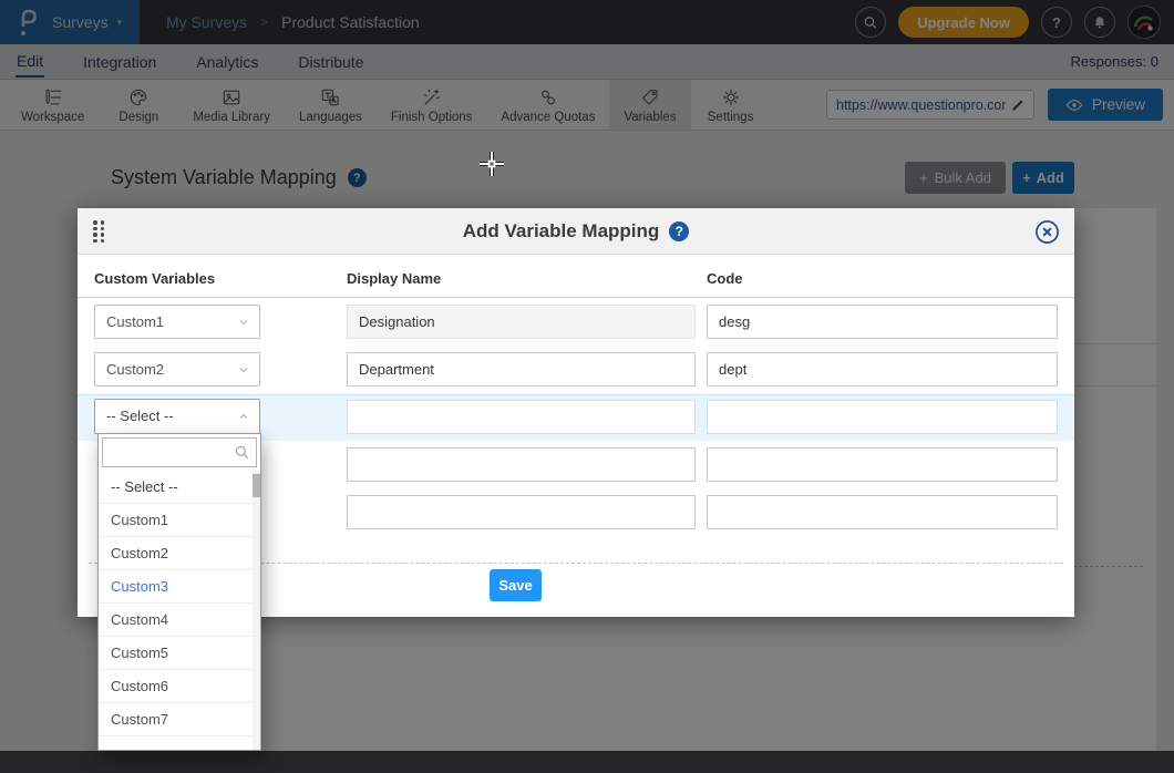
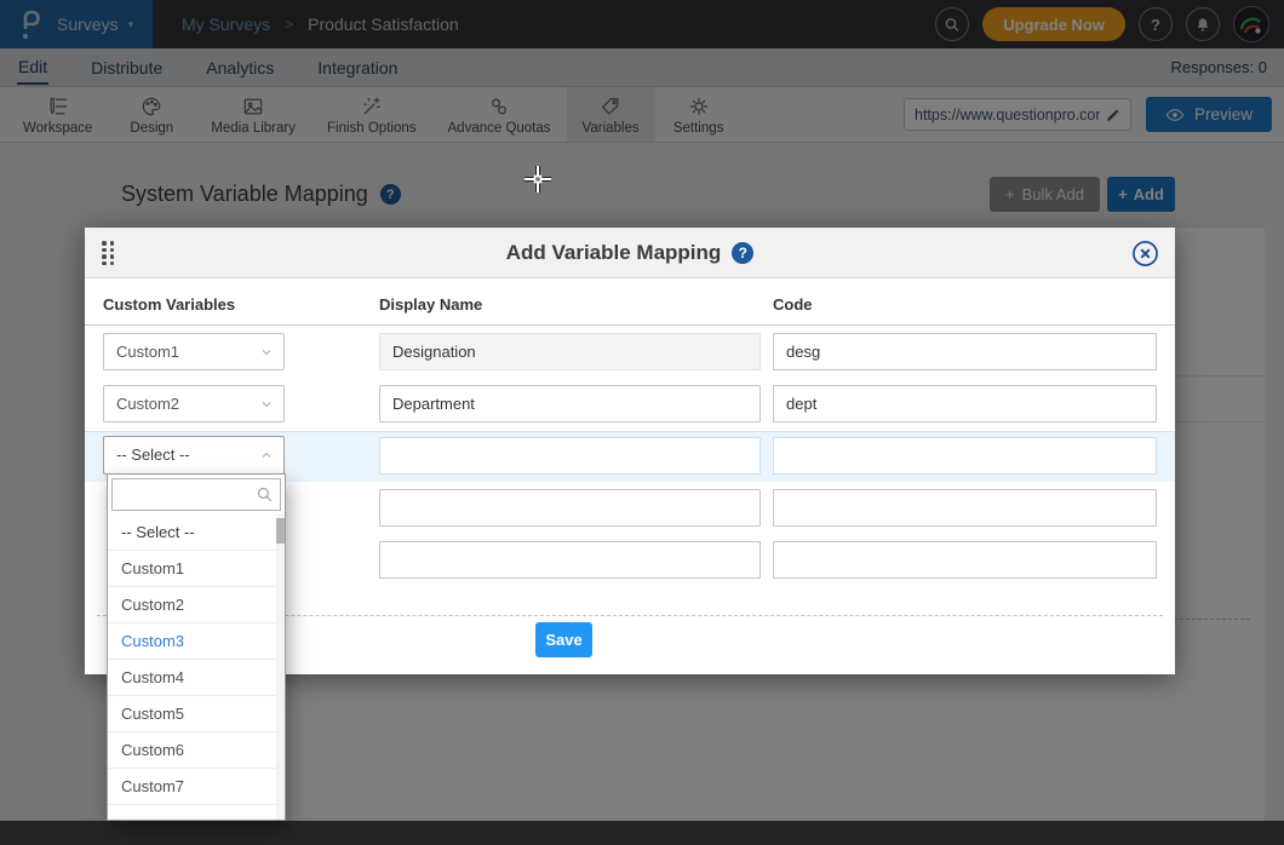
  Surveys
  ▾
  My Surveys
  >
  Product Satisfaction
  Upgrade Now
  ?
  Edit
- Integration
+ Distribute
  Analytics
- Distribute
+ Integration
  Responses: 0
  Workspace
  Design
  Media Library
- Languages
  Finish Options
  Advance Quotas
  Variables
  Settings
  https://www.questionpro.co
  Preview
  System Variable Mapping
  ?
  +
  Bulk Add
  +
  Add
  Add Variable Mapping
  ?
  Custom Variables
  Display Name
  Code
  Custom1
  Designation
  desg
  Custom2
  Department
  dept
  -- Select --
  Save
  -- Select --
  Custom1
  Custom2
  Custom3
  Custom4
  Custom5
  Custom6
  Custom7
